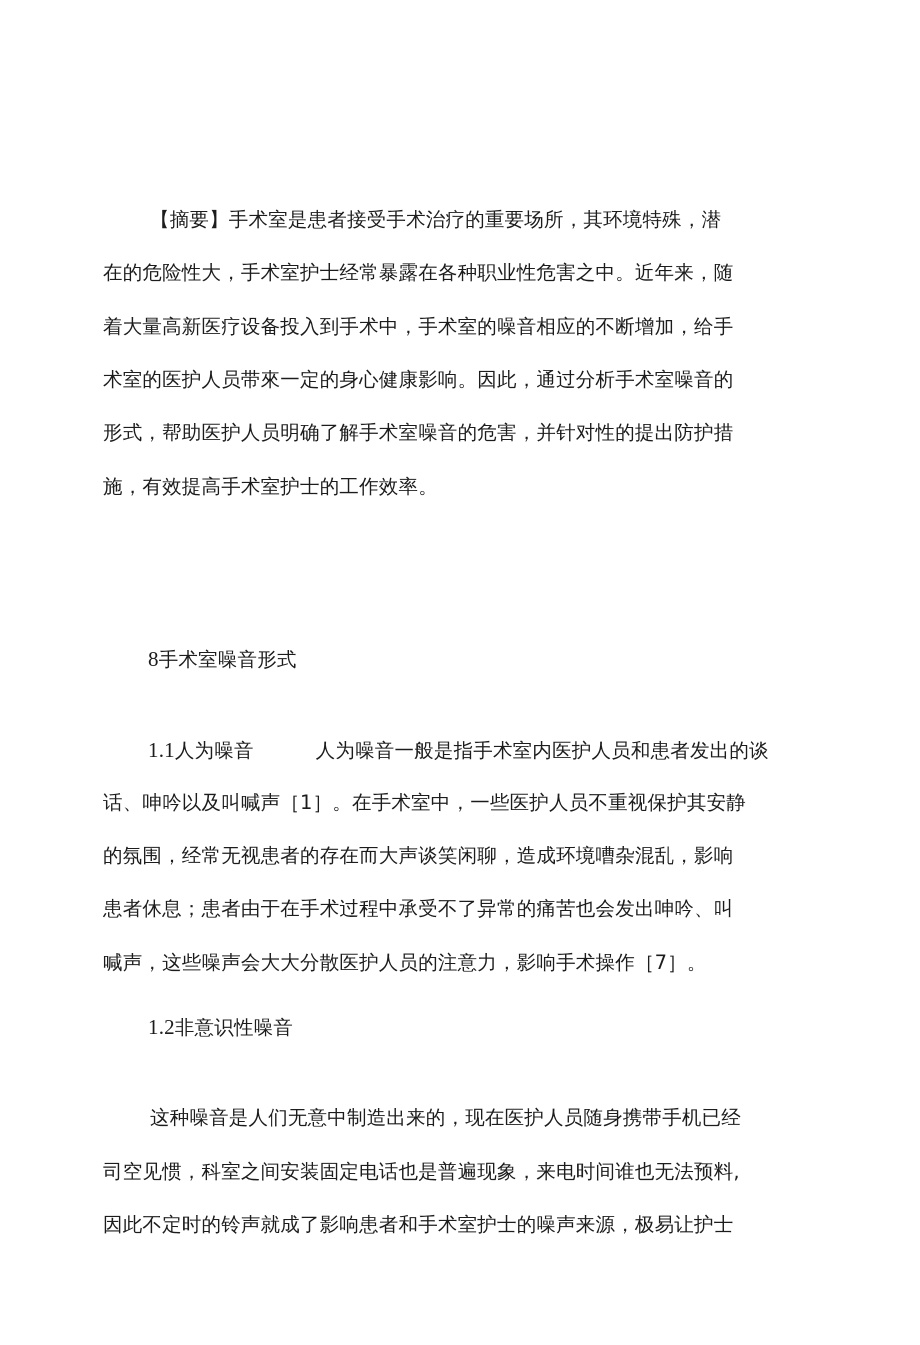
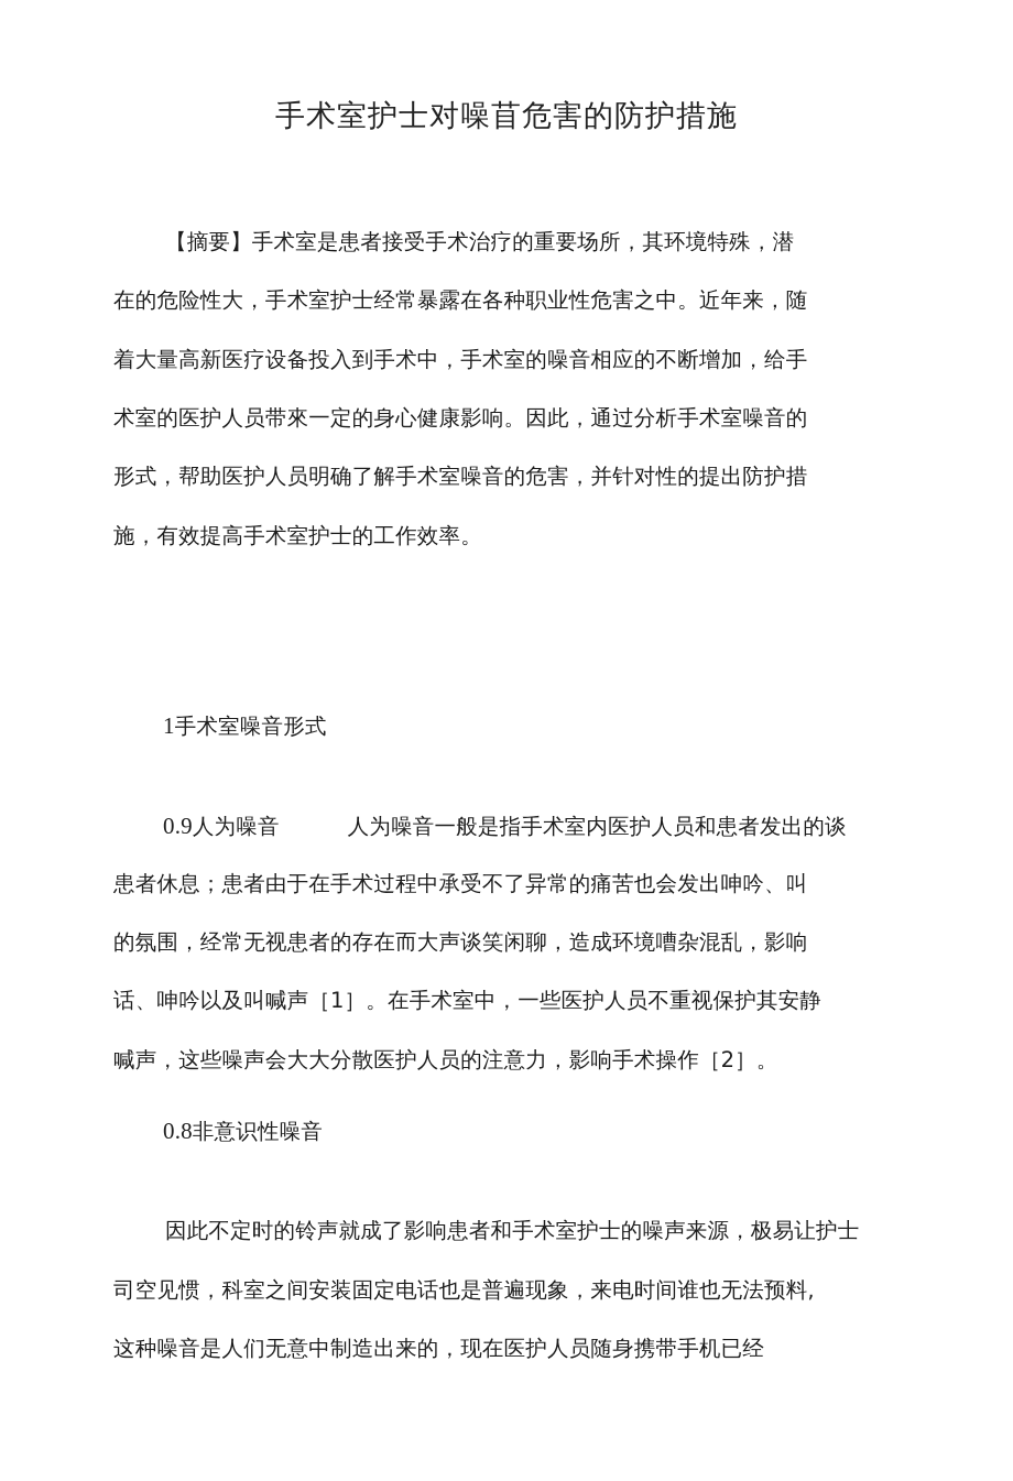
+ 手术室护士对噪苜危害的防护措施
  【摘要】手术室是患者接受手术治疗的重要场所，其环境特殊，潜
  在的危险性大，手术室护士经常暴露在各种职业性危害之中。近年来，随
  着大量高新医疗设备投入到手术中，手术室的噪音相应的不断增加，给手
  术室的医护人员带來一定的身心健康影响。因此，通过分析手术室噪音的
  形式，帮助医护人员明确了解手术室噪音的危害，并针对性的提出防护措
  施，有效提高手术室护士的工作效率。
- 8手术室噪音形式
+ 1手术室噪音形式
- 1.1人为噪音 人为噪音一般是指手术室内医护人员和患者发出的谈
+ 0.9人为噪音 人为噪音一般是指手术室内医护人员和患者发出的谈
- 话、呻吟以及叫喊声［1］。在手术室中，一些医护人员不重视保护其安静
+ 患者休息；患者由于在手术过程中承受不了异常的痛苦也会发出呻吟、叫
  的氛围，经常无视患者的存在而大声谈笑闲聊，造成环境嘈杂混乱，影响
- 患者休息；患者由于在手术过程中承受不了异常的痛苦也会发出呻吟、叫
+ 话、呻吟以及叫喊声［1］。在手术室中，一些医护人员不重视保护其安静
- 喊声，这些噪声会大大分散医护人员的注意力，影响手术操作［7］。
+ 喊声，这些噪声会大大分散医护人员的注意力，影响手术操作［2］。
- 1.2非意识性噪音
+ 0.8非意识性噪音
- 这种噪音是人们无意中制造出来的，现在医护人员随身携带手机已经
+ 因此不定时的铃声就成了影响患者和手术室护士的噪声来源，极易让护士
  司空见惯，科室之间安装固定电话也是普遍现象，来电时间谁也无法预料,
- 因此不定时的铃声就成了影响患者和手术室护士的噪声来源，极易让护士
+ 这种噪音是人们无意中制造出来的，现在医护人员随身携带手机已经
